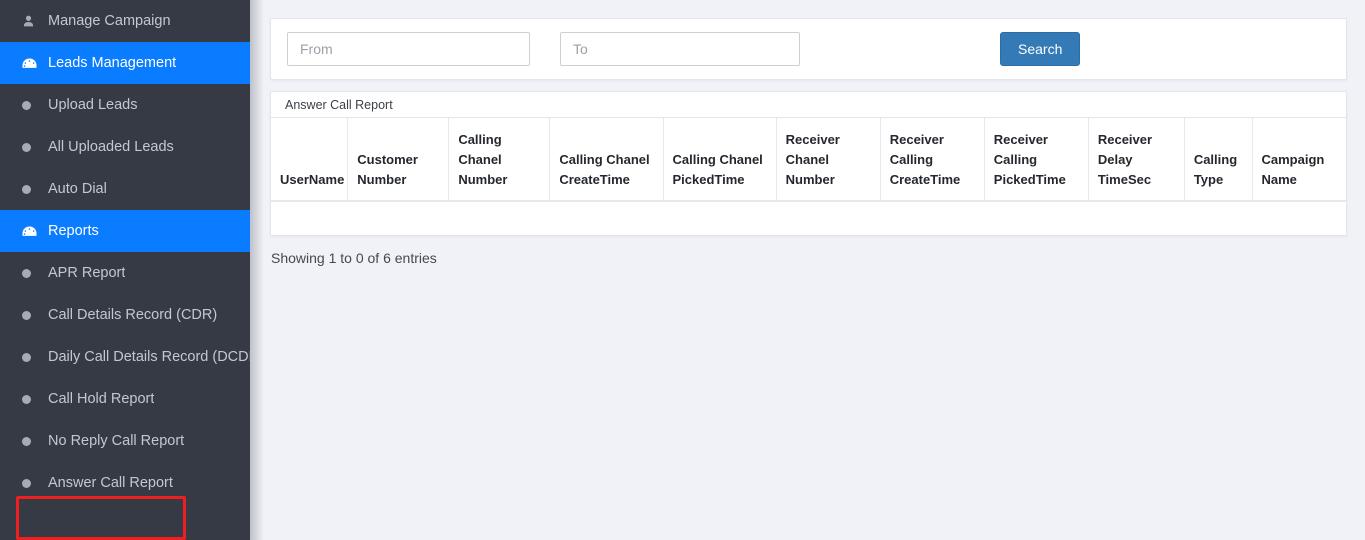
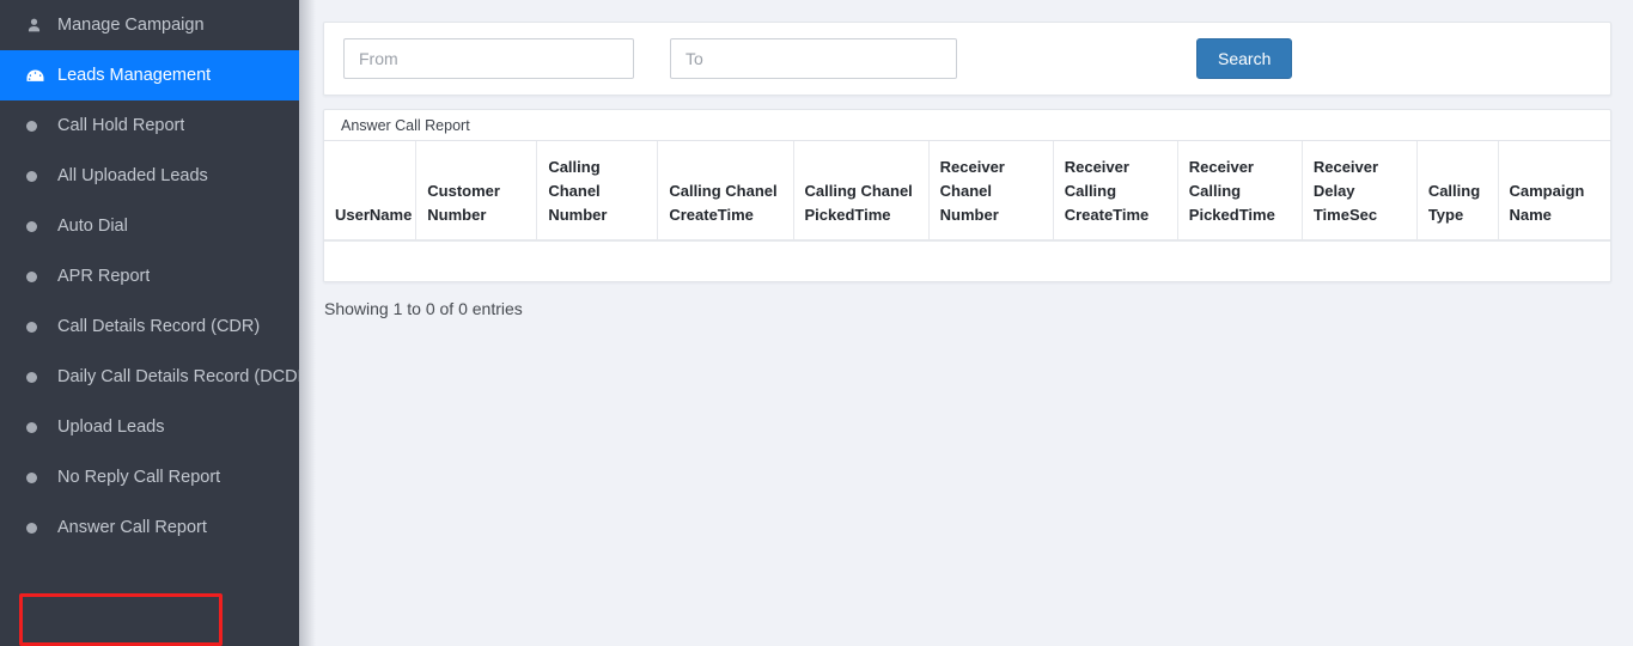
  Manage Campaign
  Leads Management
- Upload Leads
+ Call Hold Report
  All Uploaded Leads
  Auto Dial
- Reports
  APR Report
  Call Details Record (CDR)
  Daily Call Details Record (DCD
- Call Hold Report
+ Upload Leads
  No Reply Call Report
  Answer Call Report
  From
  To
  Search
  Answer Call Report
  UserName	Customer Number	Calling Chanel Number	Calling Chanel CreateTime	Calling Chanel PickedTime	Receiver Chanel Number	Receiver Calling CreateTime	Receiver Calling PickedTime	Receiver Delay TimeSec	Calling Type	Campaign Name
- Showing 1 to 0 of 6 entries
+ Showing 1 to 0 of 0 entries
